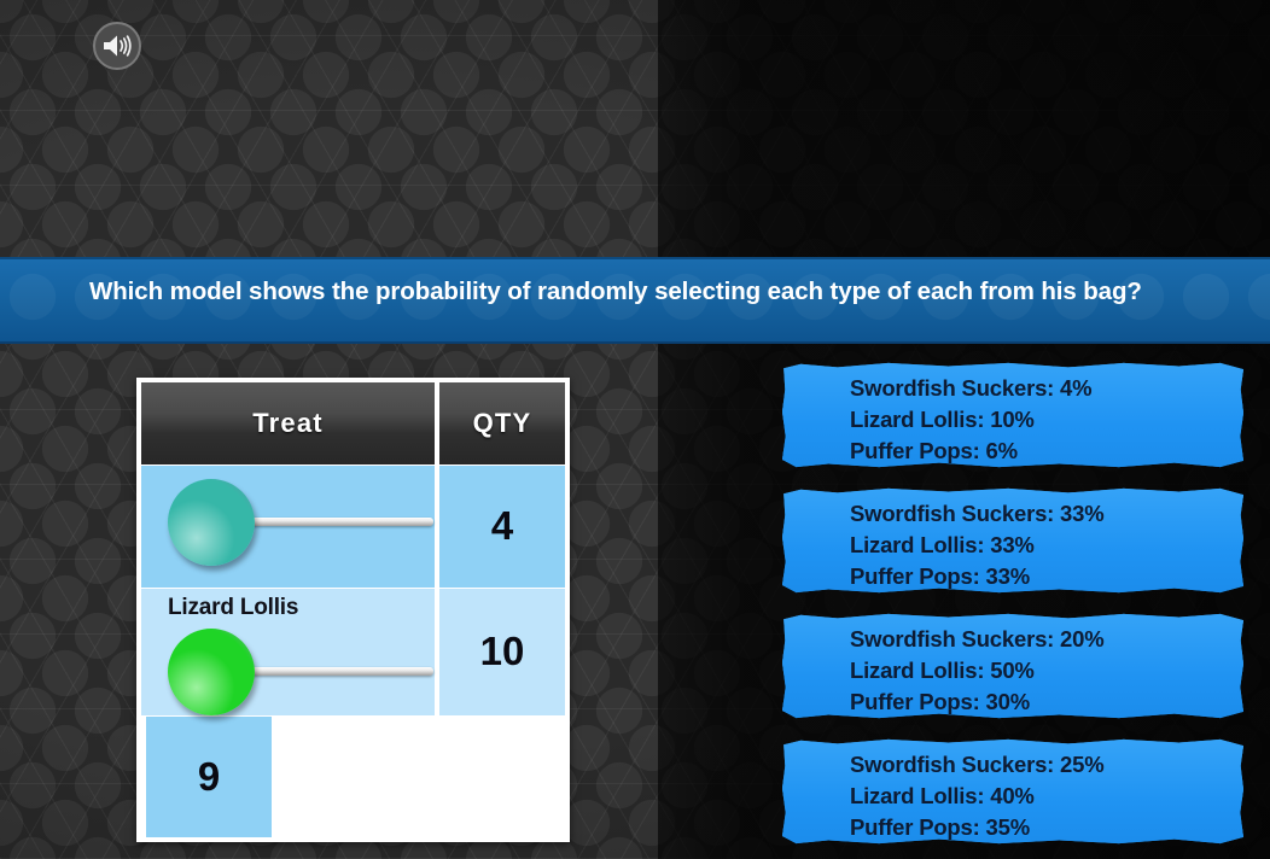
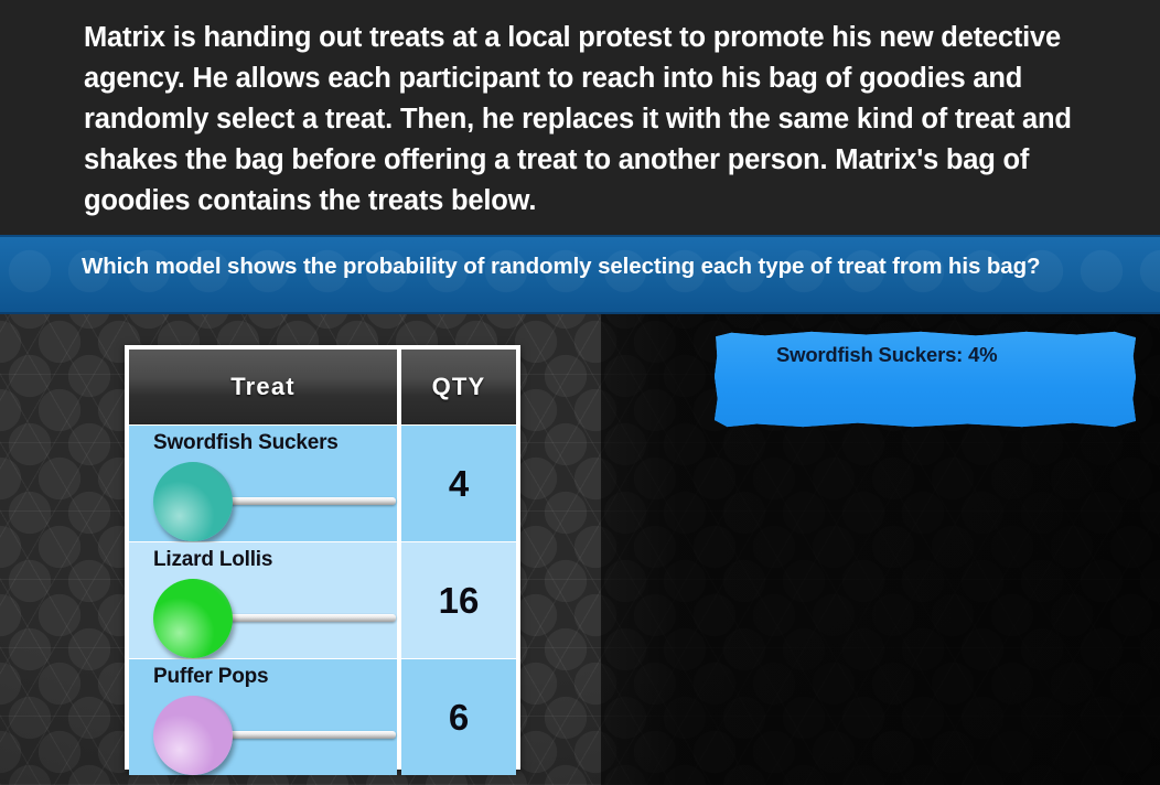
+ Matrix is handing out treats at a local protest to promote his new detective agency. He allows each participant to reach into his bag of goodies and randomly select a treat. Then, he replaces it with the same kind of treat and shakes the bag before offering a treat to another person. Matrix's bag of goodies contains the treats below.
- Which model shows the probability of randomly selecting each type of each from his bag?
+ Which model shows the probability of randomly selecting each type of treat from his bag?
  Treat
  QTY
+ Swordfish Suckers
  4
  Lizard Lollis
- 10
+ 16
+ Puffer Pops
- 9
+ 6
  Swordfish Suckers: 4%
- Lizard Lollis: 10%
- Puffer Pops: 6%
- Swordfish Suckers: 33%
- Lizard Lollis: 33%
- Puffer Pops: 33%
- Swordfish Suckers: 20%
- Lizard Lollis: 50%
- Puffer Pops: 30%
- Swordfish Suckers: 25%
- Lizard Lollis: 40%
- Puffer Pops: 35%
